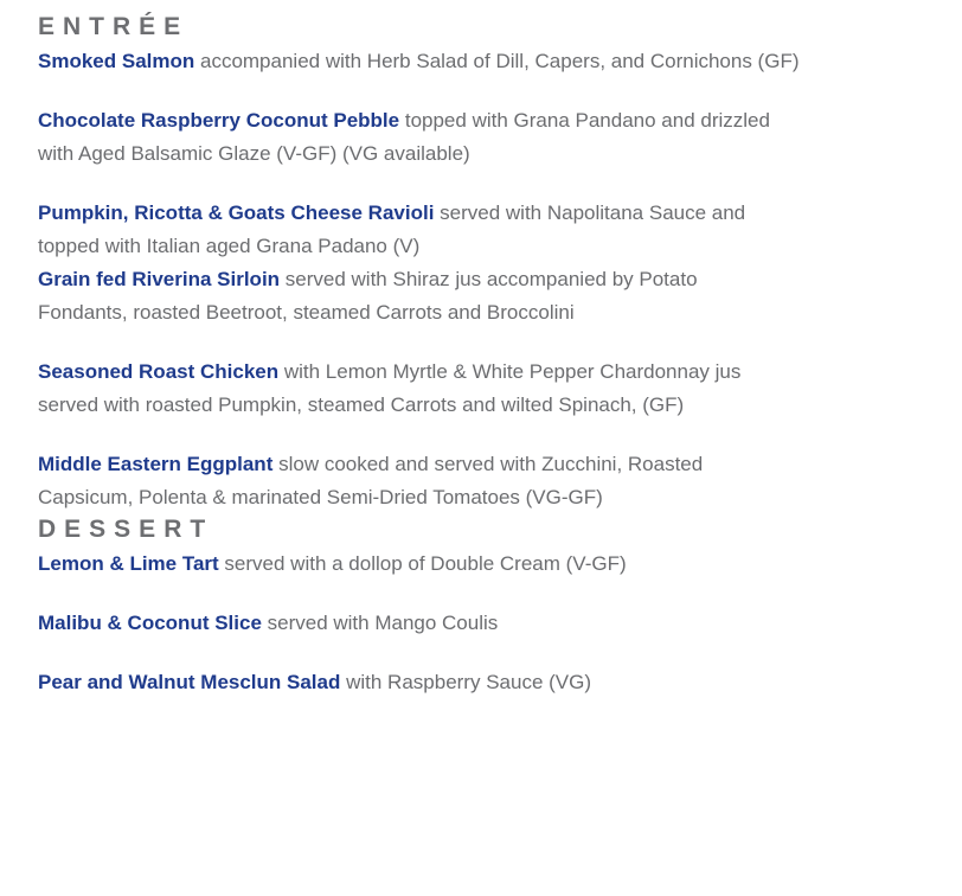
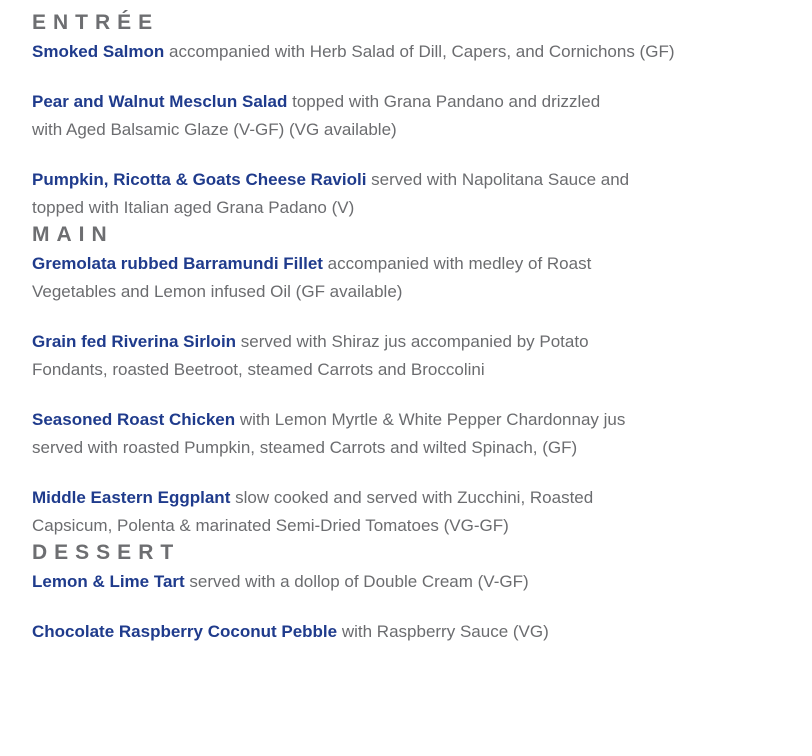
  ENTRÉE
  Smoked Salmon accompanied with Herb Salad of Dill, Capers, and Cornichons (GF)
- Chocolate Raspberry Coconut Pebble topped with Grana Pandano and drizzled
+ Pear and Walnut Mesclun Salad topped with Grana Pandano and drizzled
  with Aged Balsamic Glaze (V-GF) (VG available)
  Pumpkin, Ricotta & Goats Cheese Ravioli served with Napolitana Sauce and
  topped with Italian aged Grana Padano (V)
+ MAIN
+ Gremolata rubbed Barramundi Fillet accompanied with medley of Roast
+ Vegetables and Lemon infused Oil (GF available)
  Grain fed Riverina Sirloin served with Shiraz jus accompanied by Potato
  Fondants, roasted Beetroot, steamed Carrots and Broccolini
  Seasoned Roast Chicken with Lemon Myrtle & White Pepper Chardonnay jus
  served with roasted Pumpkin, steamed Carrots and wilted Spinach, (GF)
  Middle Eastern Eggplant slow cooked and served with Zucchini, Roasted
  Capsicum, Polenta & marinated Semi-Dried Tomatoes (VG-GF)
  DESSERT
  Lemon & Lime Tart served with a dollop of Double Cream (V-GF)
- Malibu & Coconut Slice served with Mango Coulis
- Pear and Walnut Mesclun Salad with Raspberry Sauce (VG)
+ Chocolate Raspberry Coconut Pebble with Raspberry Sauce (VG)
